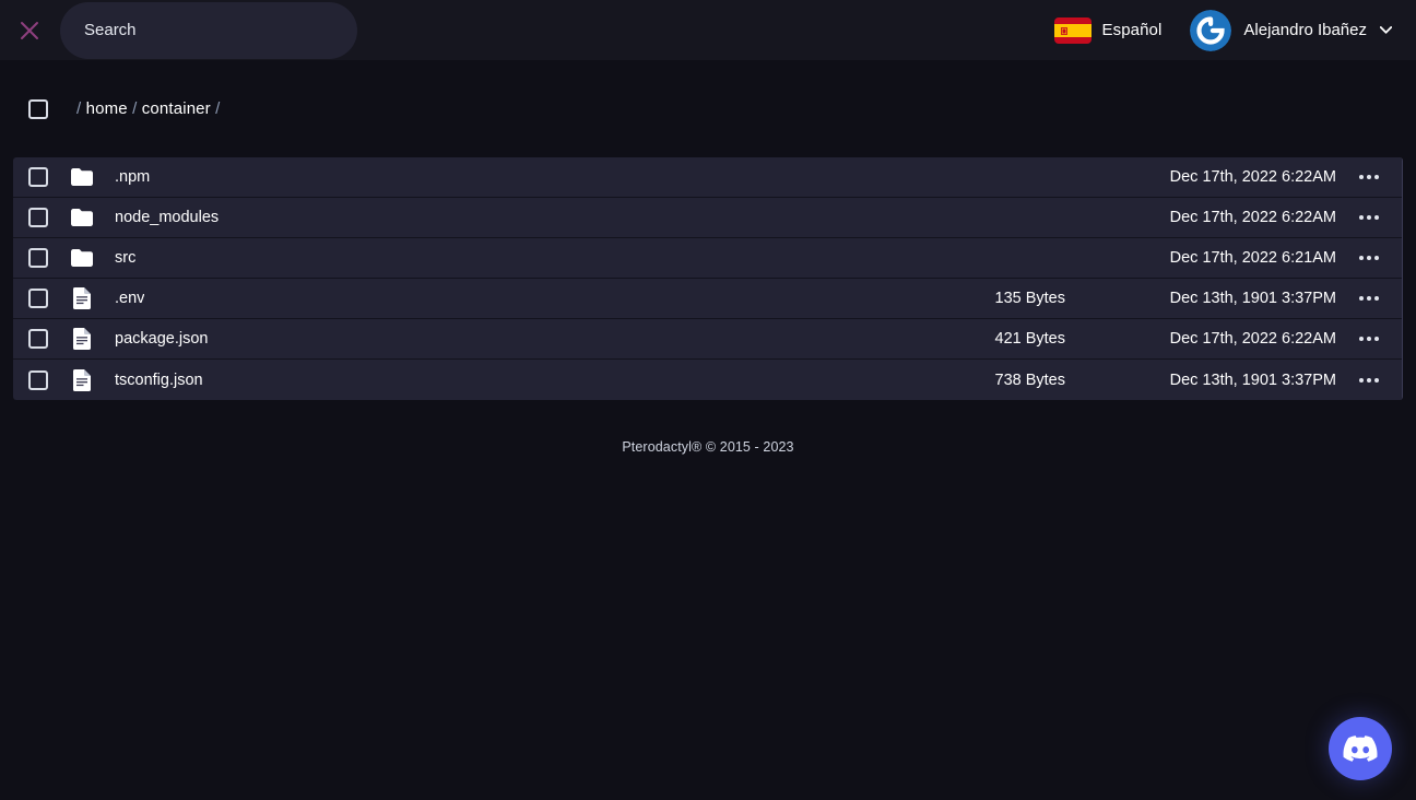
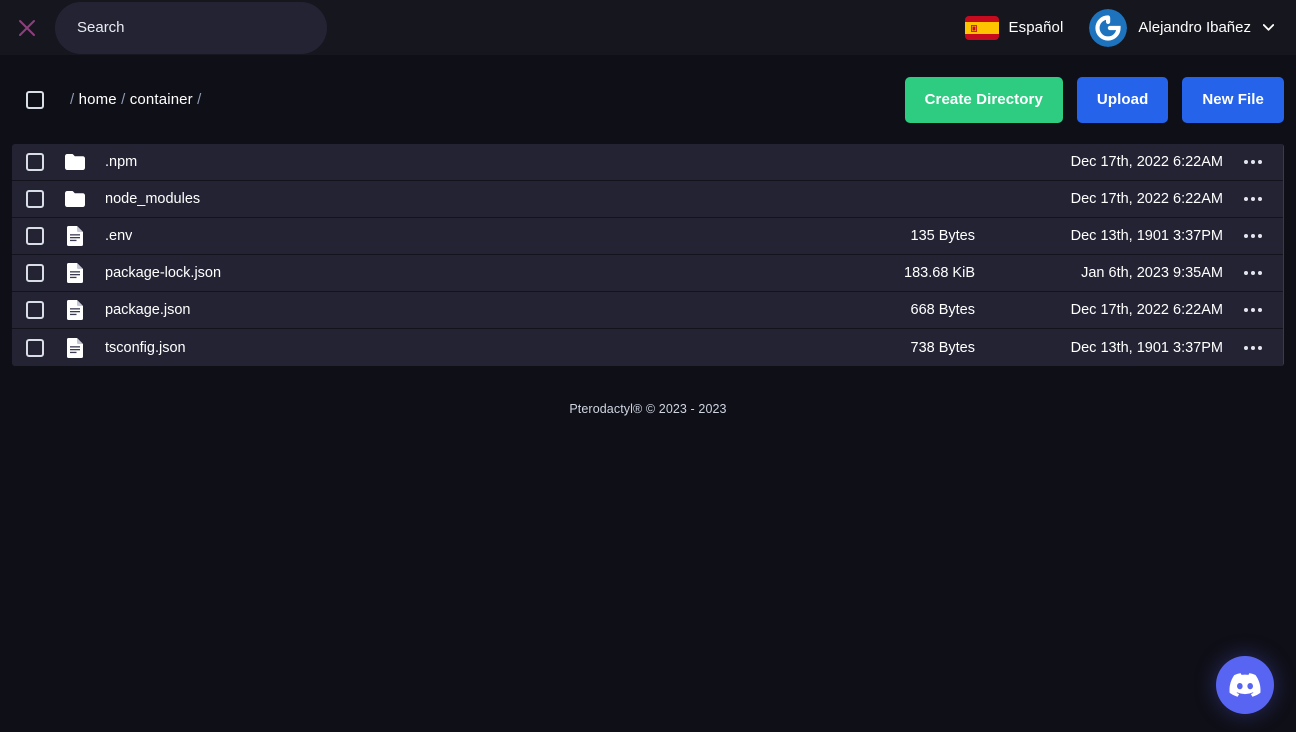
  Search
  Español
  Alejandro Ibañez
  / home / container /
+ Create Directory
+ Upload
+ New File
  .npm
  Dec 17th, 2022 6:22AM
  node_modules
  Dec 17th, 2022 6:22AM
- src
- Dec 17th, 2022 6:21AM
  .env
  135 Bytes
  Dec 13th, 1901 3:37PM
+ package-lock.json
+ 183.68 KiB
+ Jan 6th, 2023 9:35AM
  package.json
- 421 Bytes
+ 668 Bytes
  Dec 17th, 2022 6:22AM
  tsconfig.json
  738 Bytes
  Dec 13th, 1901 3:37PM
- Pterodactyl® © 2015 - 2023
+ Pterodactyl® © 2023 - 2023
